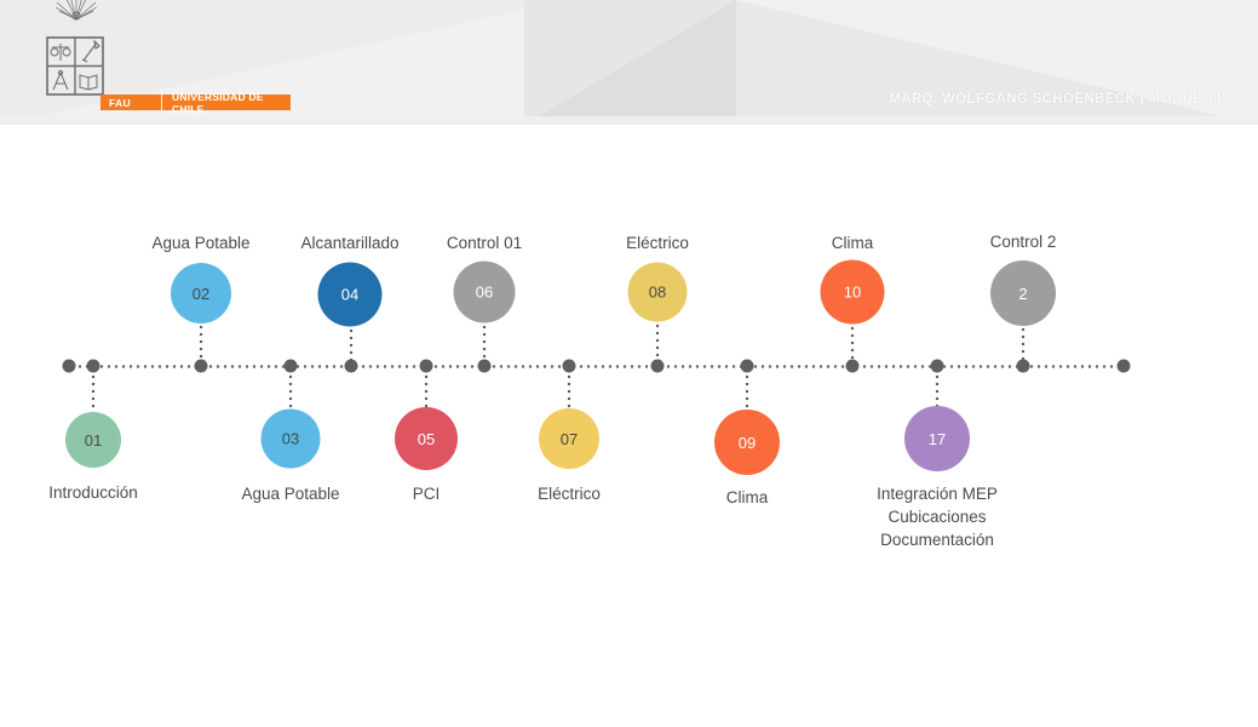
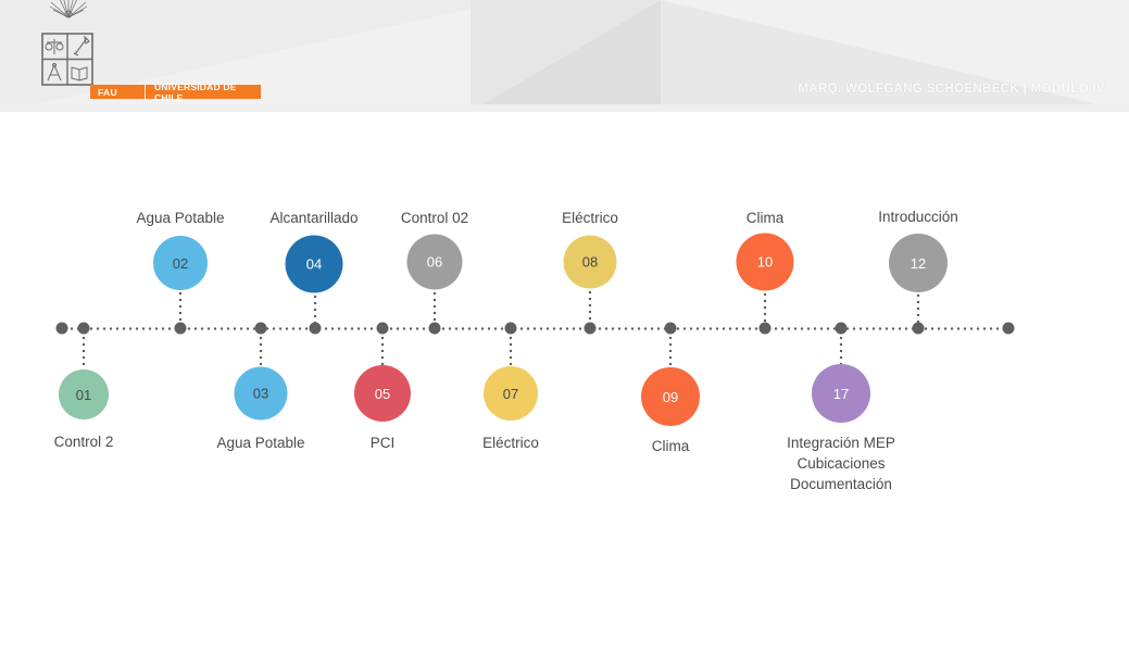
  FAU
  UNIVERSIDAD DE CHILE
  MARQ. WOLFGANG SCHOENBECK | MÓDULO IV
  01
- Introducción
+ Control 2
  02
  Agua Potable
  03
  Agua Potable
  04
  Alcantarillado
  05
  PCI
  06
- Control 01
+ Control 02
  07
  Eléctrico
  08
  Eléctrico
  09
  Clima
  10
  Clima
  17
  Integración MEP
  Cubicaciones
  Documentación
- 2
+ 12
- Control 2
+ Introducción
